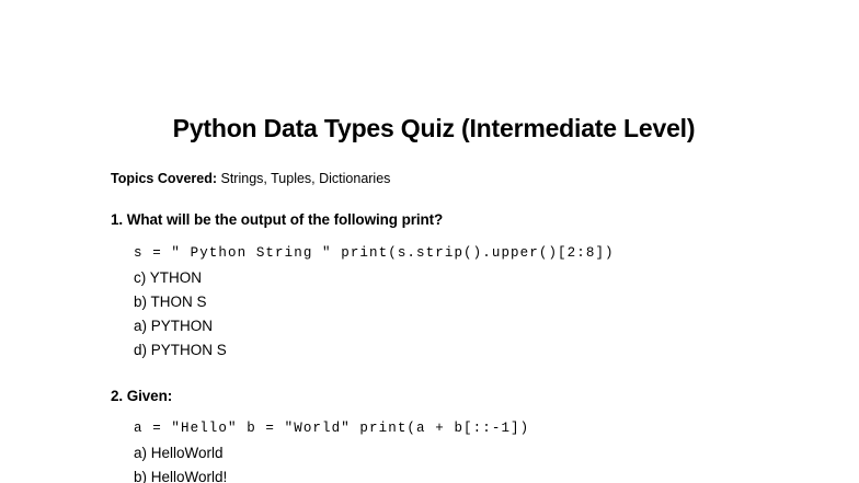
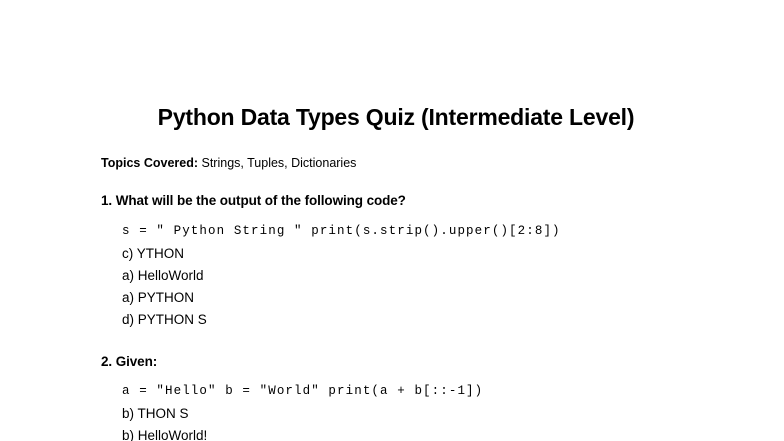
  Python Data Types Quiz (Intermediate Level)
  Topics Covered: Strings, Tuples, Dictionaries
- 1. What will be the output of the following print?
+ 1. What will be the output of the following code?
  s = " Python String " print(s.strip().upper()[2:8])
  c) YTHON
- b) THON S
+ a) HelloWorld
  a) PYTHON
  d) PYTHON S
  2. Given:
  a = "Hello" b = "World" print(a + b[::-1])
- a) HelloWorld
+ b) THON S
  b) HelloWorld!
